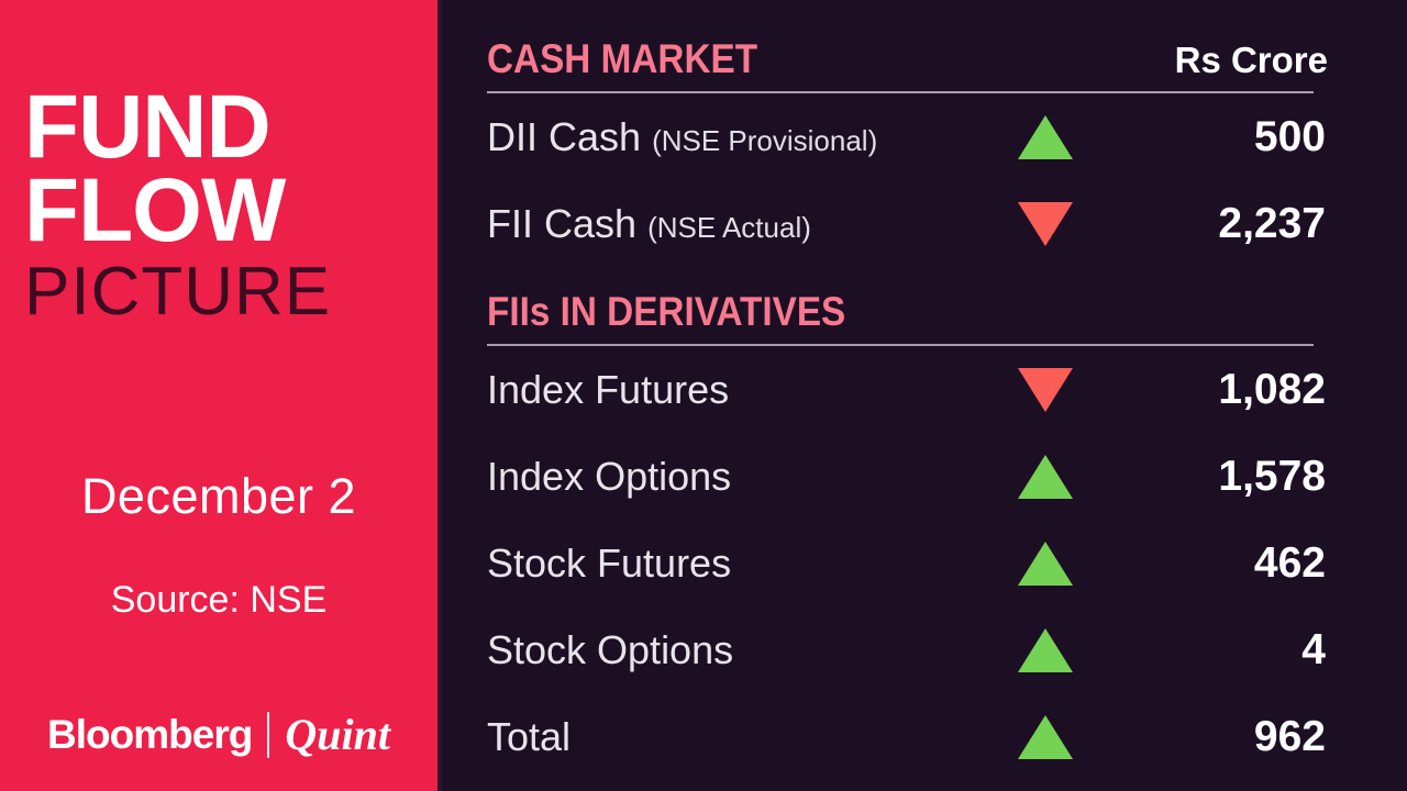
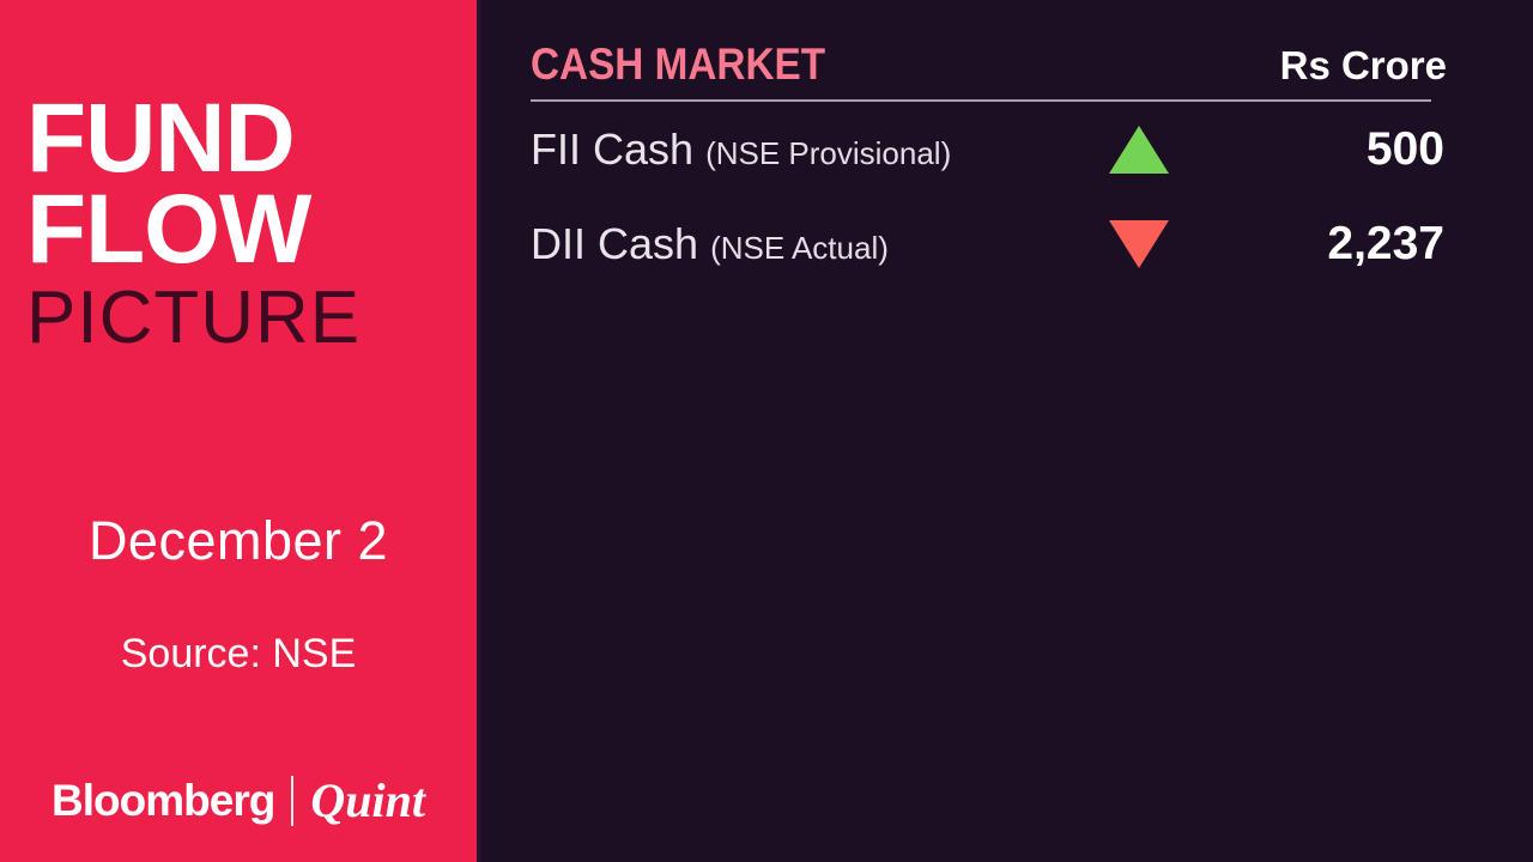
  FUND
  FLOW
  PICTURE
  December 2
  Source: NSE
  Bloomberg
  Quint
  CASH MARKET
  Rs Crore
- DII Cash (NSE Provisional)
+ FII Cash (NSE Provisional)
  500
- FII Cash (NSE Actual)
+ DII Cash (NSE Actual)
  2,237
- FIIs IN DERIVATIVES
- Index Futures
- 1,082
- Index Options
- 1,578
- Stock Futures
- 462
- Stock Options
- 4
- Total
- 962
